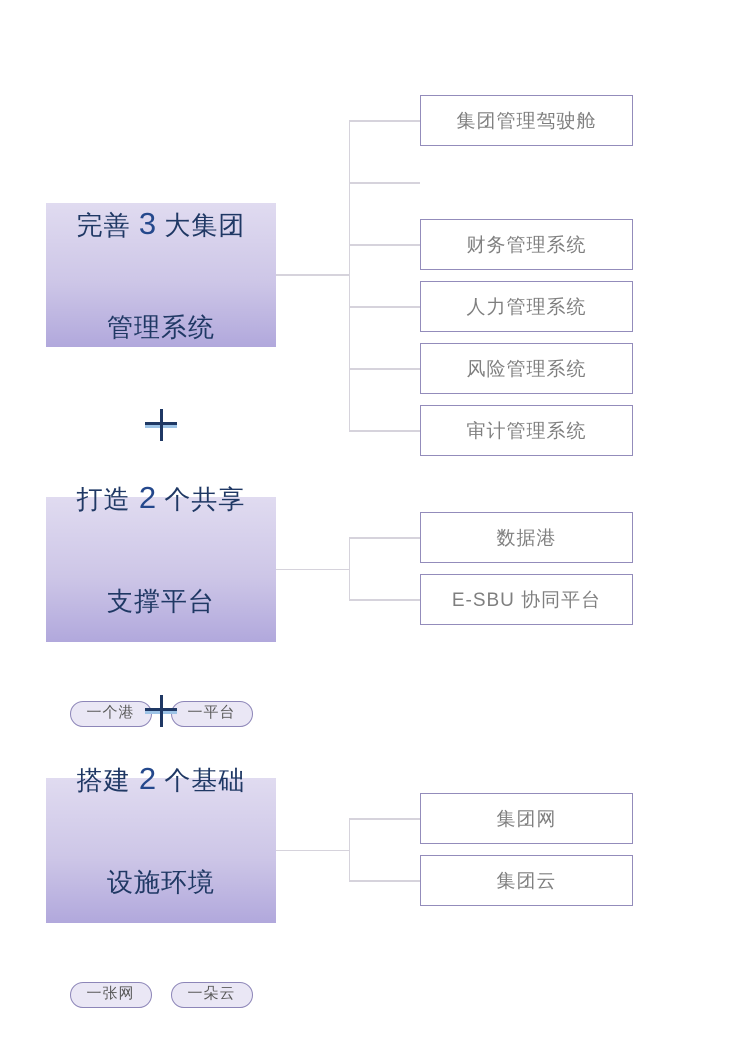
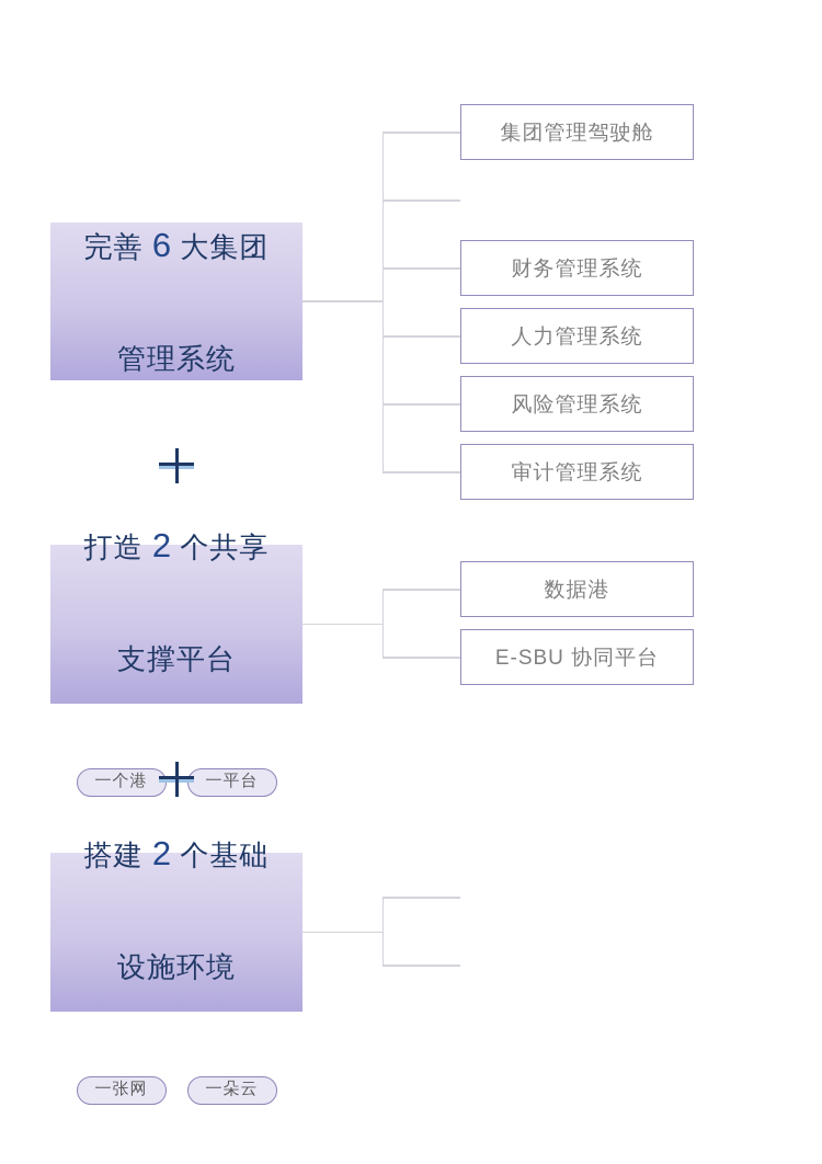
- 完善 3 大集团
+ 完善 6 大集团
  管理系统
  集团管理驾驶舱
  财务管理系统
  人力管理系统
  风险管理系统
  审计管理系统
  打造 2 个共享
  支撑平台
  一个港
  一平台
  数据港
  E-SBU 协同平台
  搭建 2 个基础
  设施环境
  一张网
  一朵云
- 集团网
- 集团云
